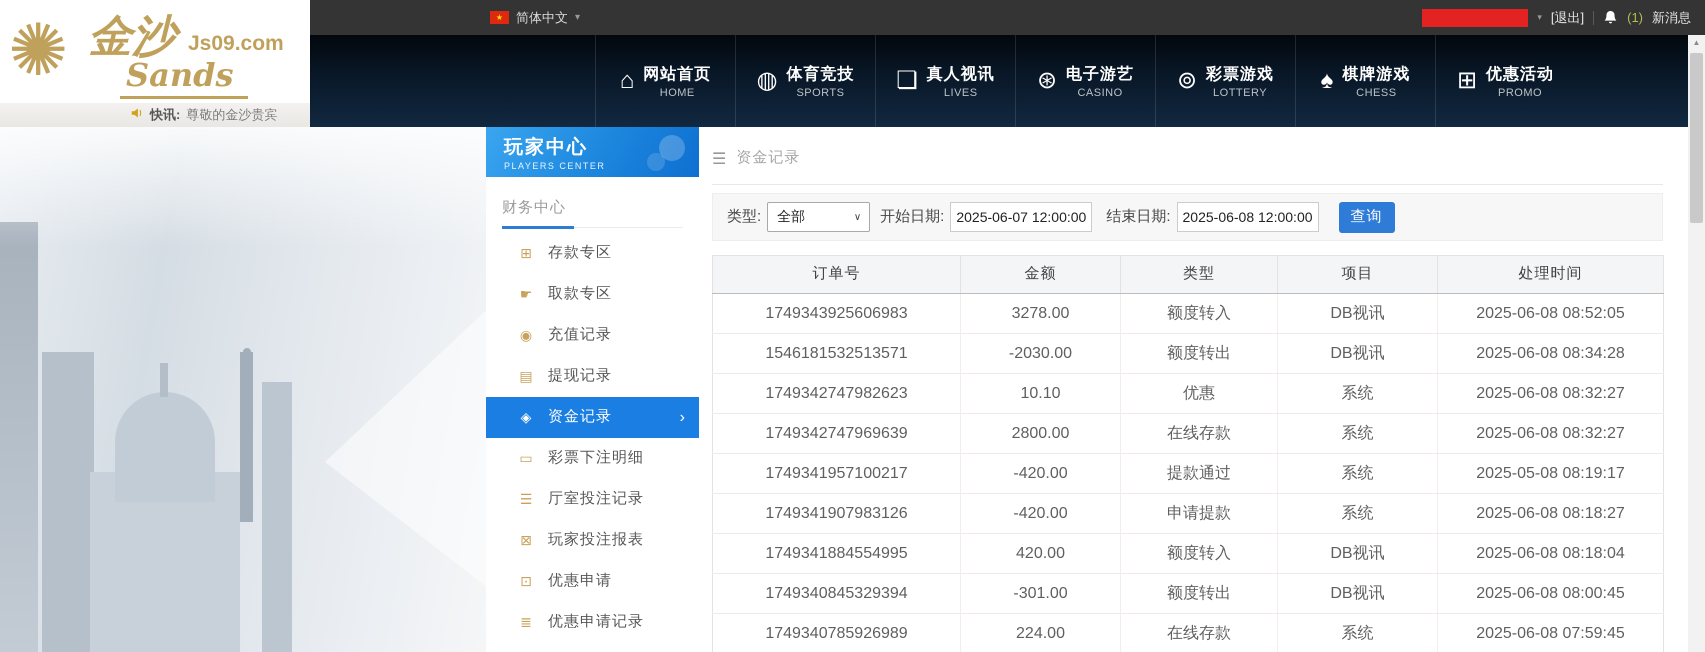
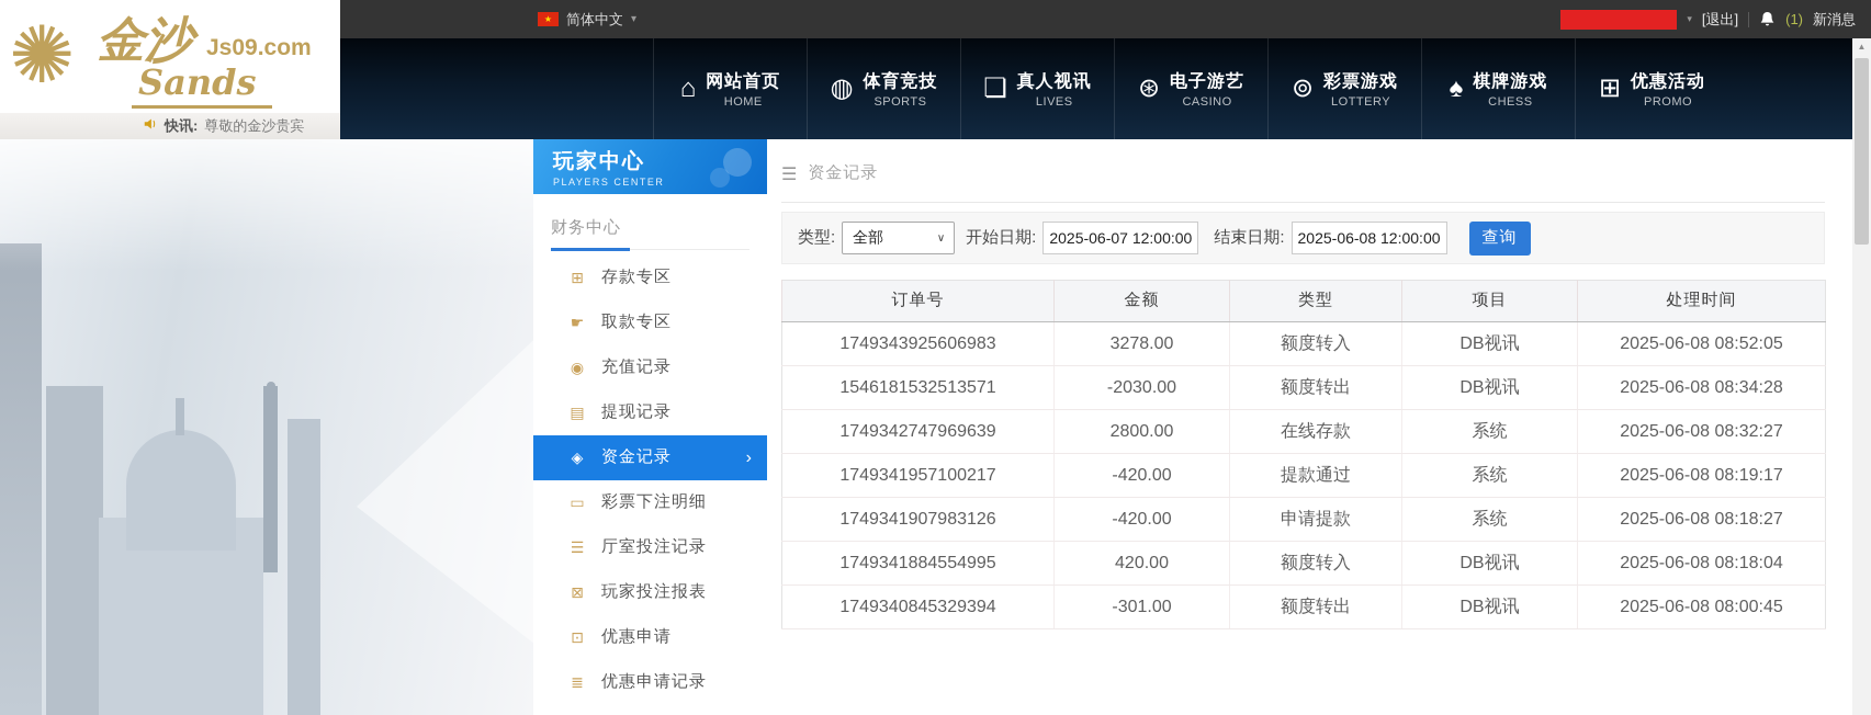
  ★
  简体中文
  ▾
  ▾
  [退出]
  (1)
  新消息
  ⌂
  网站首页
  HOME
  ◍
  体育竞技
  SPORTS
  ❏
  真人视讯
  LIVES
  ⊛
  电子游艺
  CASINO
  ⊚
  彩票游戏
  LOTTERY
  ♠
  棋牌游戏
  CHESS
  ⊞
  优惠活动
  PROMO
  ✺
  金沙
  Js09.com
  Sands
  快讯:
  尊敬的金沙贵宾
  玩家中心
  PLAYERS CENTER
  财务中心
  ⊞
  存款专区
  ☛
  取款专区
  ◉
  充值记录
  ▤
  提现记录
  ◈
  资金记录
  ›
  ▭
  彩票下注明细
  ☰
  厅室投注记录
  ⊠
  玩家投注报表
  ⊡
  优惠申请
  ≣
  优惠申请记录
  ☰
  资金记录
  类型:
  全部
  ∨
  开始日期:
  2025-06-07 12:00:00
  结束日期:
  2025-06-08 12:00:00
  查询
  	订单号	金额	类型	项目	处理时间
  1749343925606983	3278.00	额度转入	DB视讯	2025-06-08 08:52:05
  1546181532513571	-2030.00	额度转出	DB视讯	2025-06-08 08:34:28
- 1749342747982623	10.10	优惠	系统	2025-06-08 08:32:27
  1749342747969639	2800.00	在线存款	系统	2025-06-08 08:32:27
- 1749341957100217	-420.00	提款通过	系统	2025-05-08 08:19:17
+ 1749341957100217	-420.00	提款通过	系统	2025-06-08 08:19:17
  1749341907983126	-420.00	申请提款	系统	2025-06-08 08:18:27
  1749341884554995	420.00	额度转入	DB视讯	2025-06-08 08:18:04
  1749340845329394	-301.00	额度转出	DB视讯	2025-06-08 08:00:45
- 1749340785926989	224.00	在线存款	系统	2025-06-08 07:59:45
  ▲
